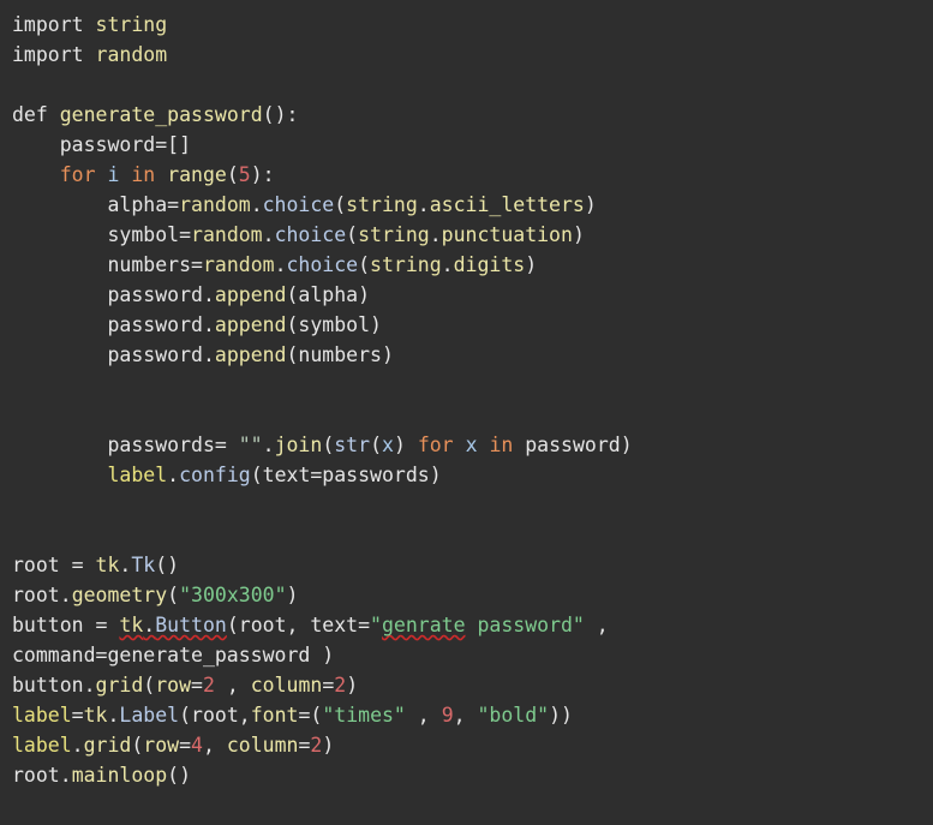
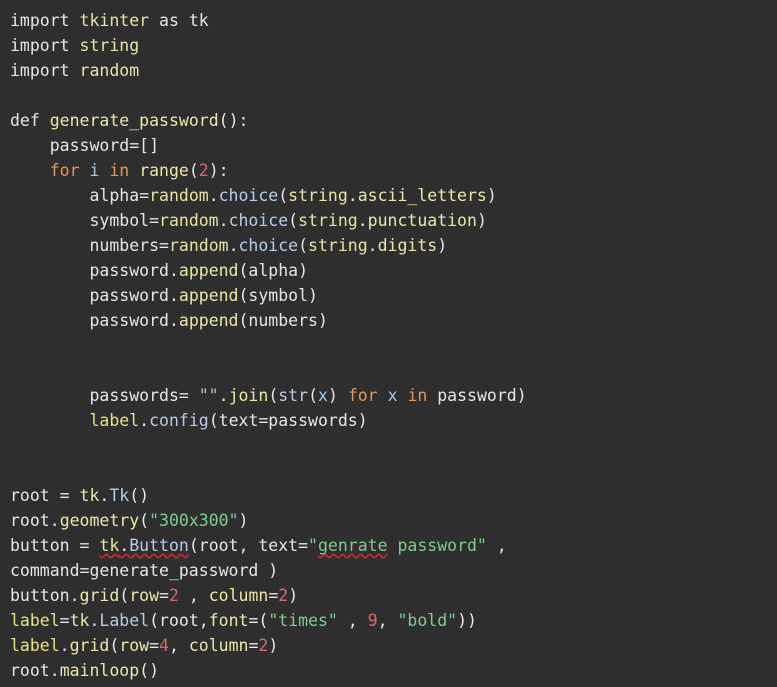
+ import tkinter as tk
  import string
  import random
  def generate_password():
  password=[]
- for i in range(5):
+ for i in range(2):
  alpha=random.choice(string.ascii_letters)
  symbol=random.choice(string.punctuation)
  numbers=random.choice(string.digits)
  password.append(alpha)
  password.append(symbol)
  password.append(numbers)
  passwords= "".join(str(x) for x in password)
  label.config(text=passwords)
  root = tk.Tk()
  root.geometry("300x300")
  button = tk.Button(root, text="genrate password" ,
  command=generate_password )
  button.grid(row=2 , column=2)
  label=tk.Label(root,font=("times" , 9, "bold"))
  label.grid(row=4, column=2)
  root.mainloop()
